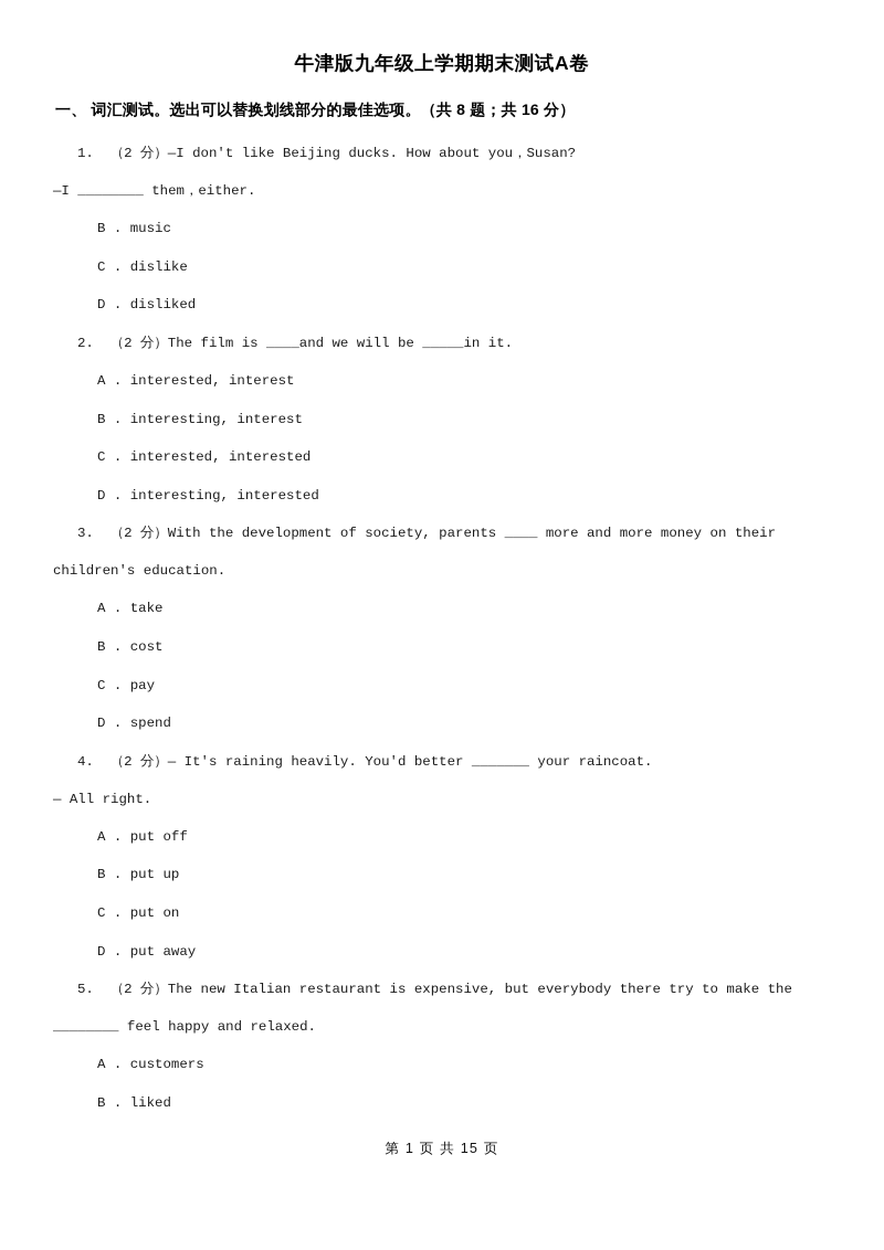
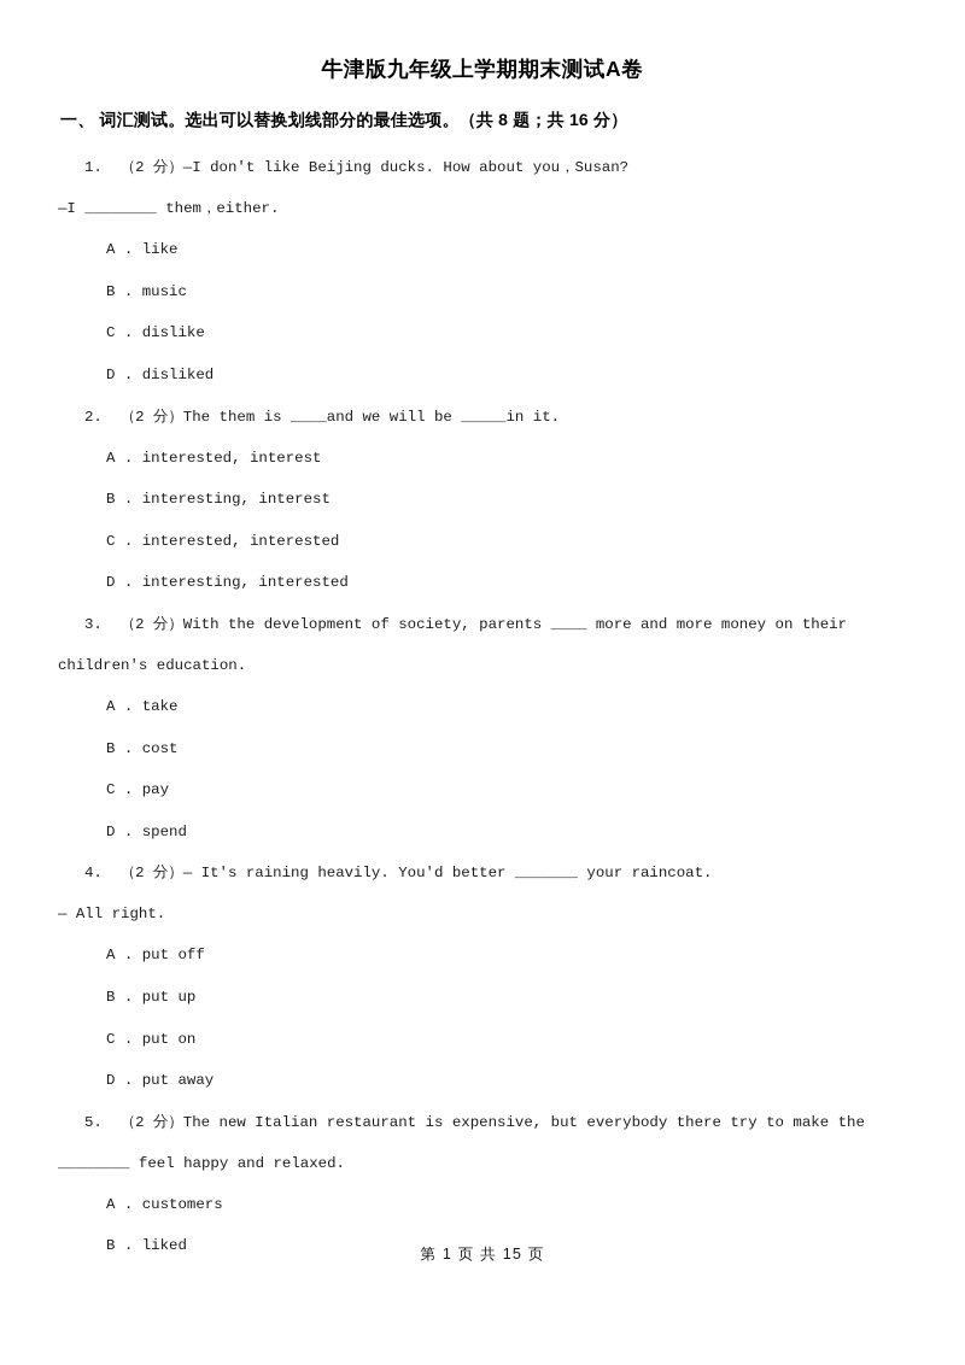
  牛津版九年级上学期期末测试A卷
  一、 词汇测试。选出可以替换划线部分的最佳选项。（共 8 题；共 16 分）
  1. （2 分）—I don't like Beijing ducks. How about you，Susan?
  —I ________ them，either.
+ A . like
  B . music
  C . dislike
  D . disliked
- 2. （2 分）The film is ____and we will be _____in it.
+ 2. （2 分）The them is ____and we will be _____in it.
  A . interested, interest
  B . interesting, interest
  C . interested, interested
  D . interesting, interested
  3. （2 分）With the development of society, parents ____ more and more money on their
  children's education.
  A . take
  B . cost
  C . pay
  D . spend
  4. （2 分）— It's raining heavily. You'd better _______ your raincoat.
  — All right.
  A . put off
  B . put up
  C . put on
  D . put away
  5. （2 分）The new Italian restaurant is expensive, but everybody there try to make the
  ________ feel happy and relaxed.
  A . customers
  B . liked
  第 1 页 共 15 页
